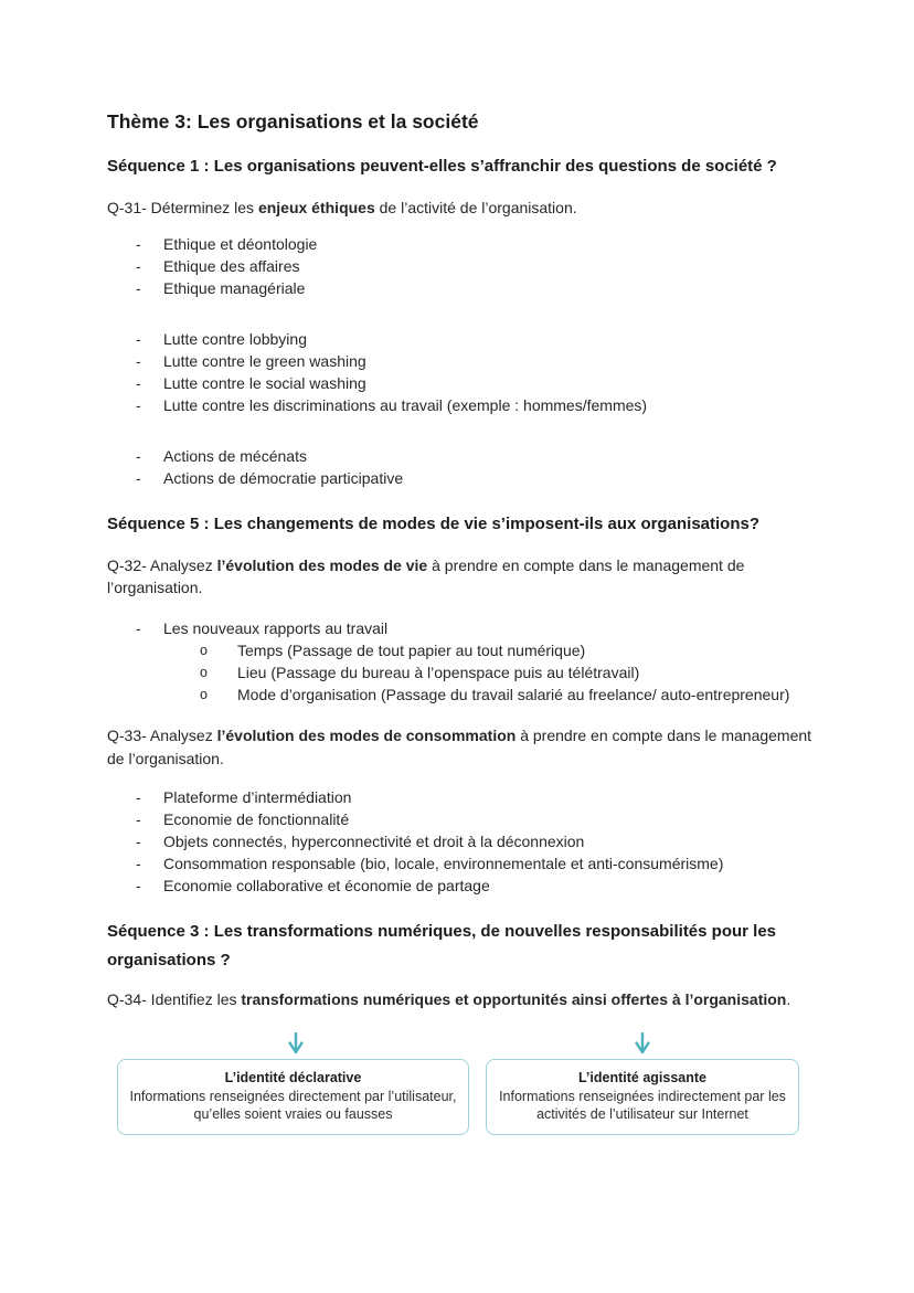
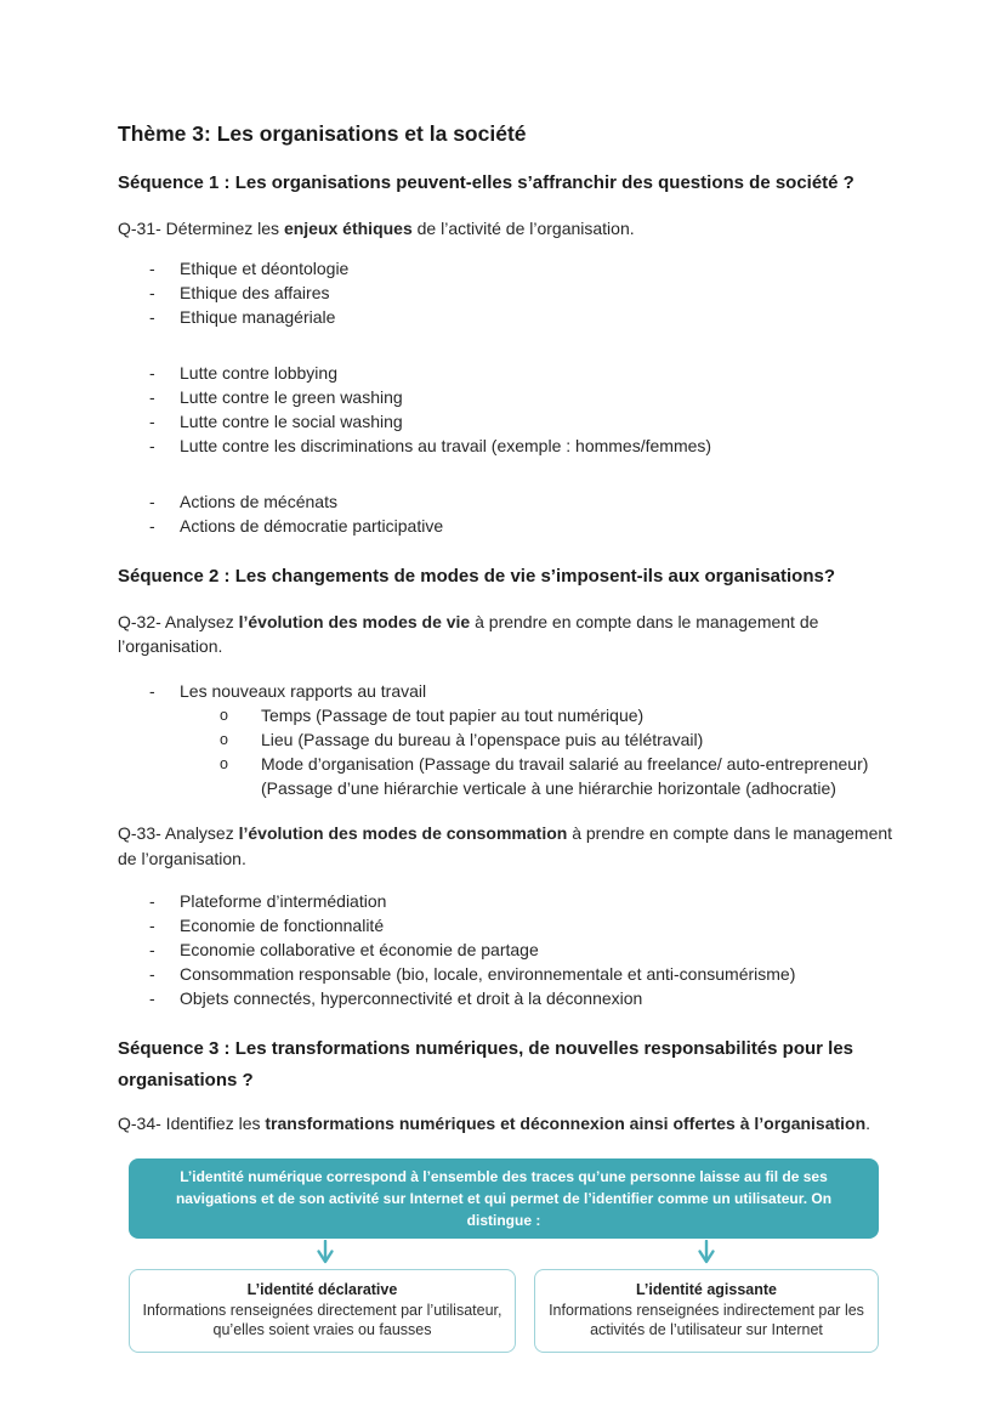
  Thème 3: Les organisations et la société
  Séquence 1 : Les organisations peuvent-elles s’affranchir des questions de société ?
  Q-31- Déterminez les enjeux éthiques de l’activité de l’organisation.
  -
  Ethique et déontologie
  -
  Ethique des affaires
  -
  Ethique managériale
  -
  Lutte contre lobbying
  -
  Lutte contre le green washing
  -
  Lutte contre le social washing
  -
  Lutte contre les discriminations au travail (exemple : hommes/femmes)
  -
  Actions de mécénats
  -
  Actions de démocratie participative
- Séquence 5 : Les changements de modes de vie s’imposent-ils aux organisations?
+ Séquence 2 : Les changements de modes de vie s’imposent-ils aux organisations?
  Q-32- Analysez l’évolution des modes de vie à prendre en compte dans le management de l’organisation.
  -
  Les nouveaux rapports au travail
  o
  Temps (Passage de tout papier au tout numérique)
  o
  Lieu (Passage du bureau à l’openspace puis au télétravail)
  o
  Mode d’organisation (Passage du travail salarié au freelance/ auto-entrepreneur)
+ (Passage d’une hiérarchie verticale à une hiérarchie horizontale (adhocratie)
  Q-33- Analysez l’évolution des modes de consommation à prendre en compte dans le management de l’organisation.
  -
  Plateforme d’intermédiation
  -
  Economie de fonctionnalité
  -
- Objets connectés, hyperconnectivité et droit à la déconnexion
+ Economie collaborative et économie de partage
  -
  Consommation responsable (bio, locale, environnementale et anti-consumérisme)
  -
- Economie collaborative et économie de partage
+ Objets connectés, hyperconnectivité et droit à la déconnexion
  Séquence 3 : Les transformations numériques, de nouvelles responsabilités pour les organisations ?
- Q-34- Identifiez les transformations numériques et opportunités ainsi offertes à l’organisation.
+ Q-34- Identifiez les transformations numériques et déconnexion ainsi offertes à l’organisation.
+ L’identité numérique correspond à l’ensemble des traces qu’une personne laisse au fil de ses navigations et de son activité sur Internet et qui permet de l’identifier comme un utilisateur. On distingue :
  L’identité déclarative
  Informations renseignées directement par l’utilisateur, qu’elles soient vraies ou fausses
  L’identité agissante
  Informations renseignées indirectement par les activités de l’utilisateur sur Internet
